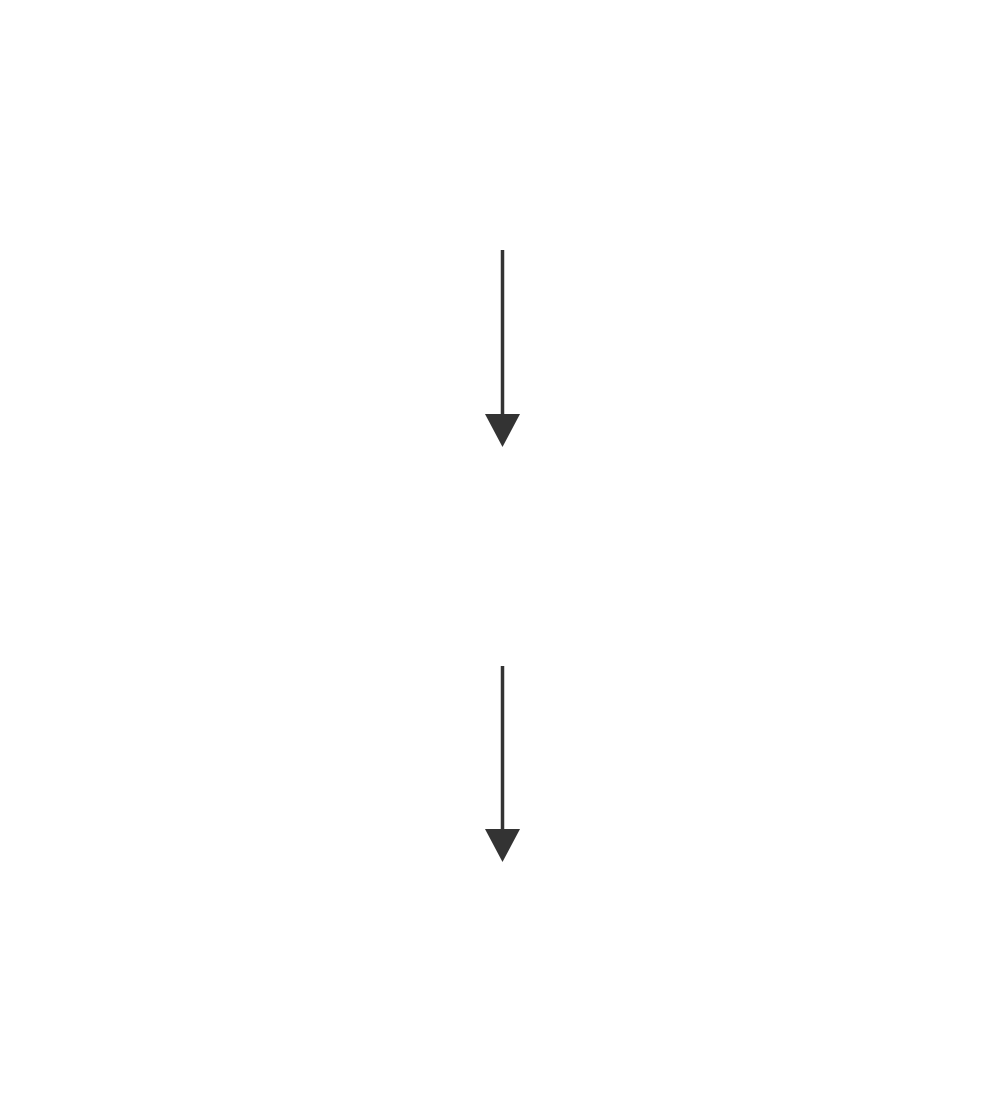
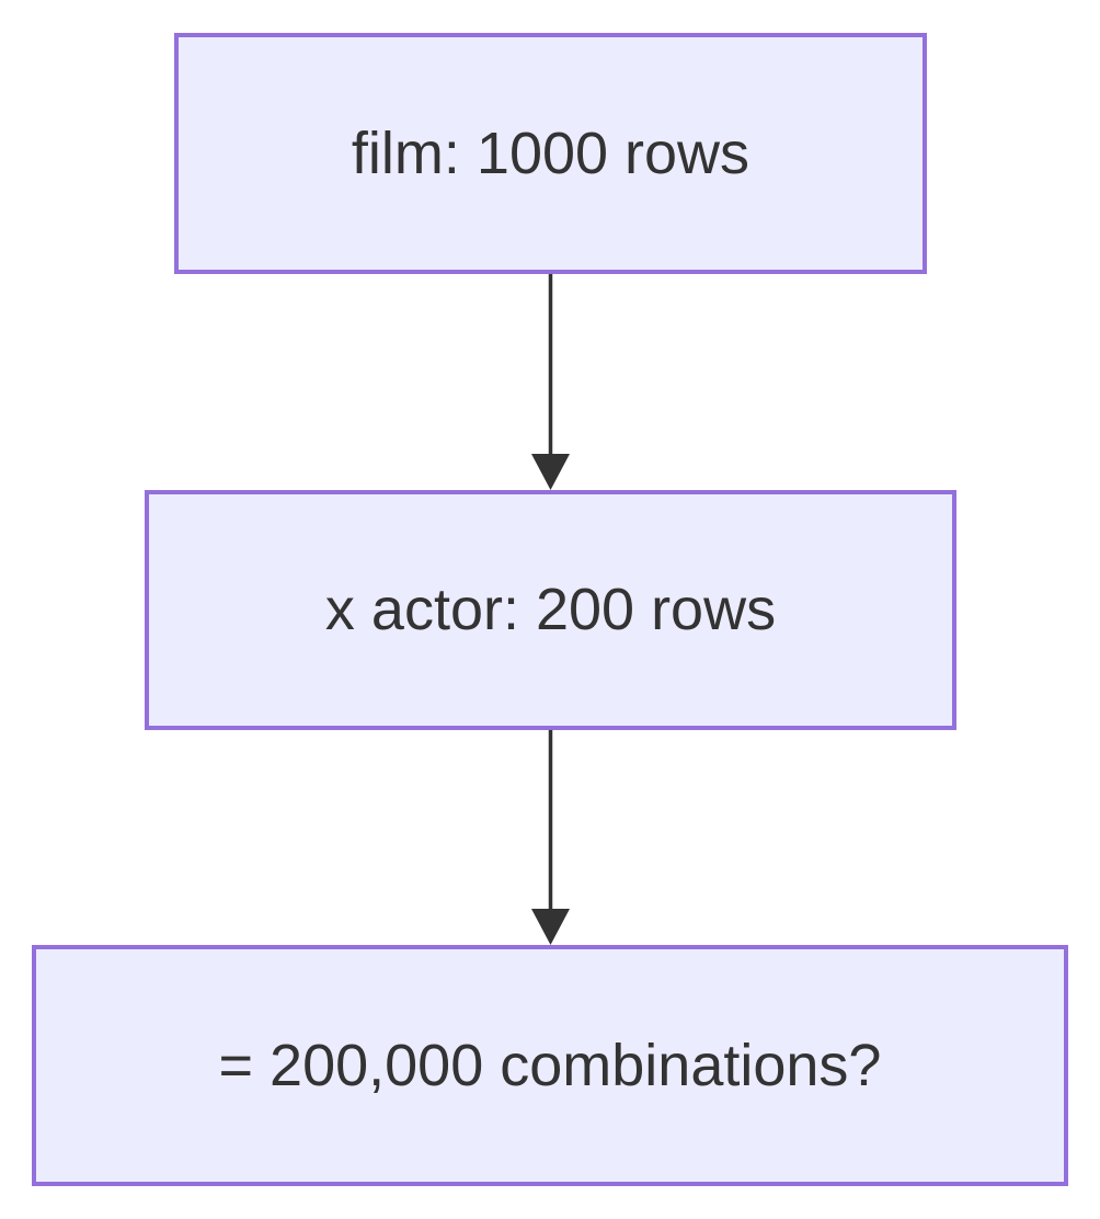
+ film: 1000 rows
+ x actor: 200 rows
+ = 200,000 combinations?
